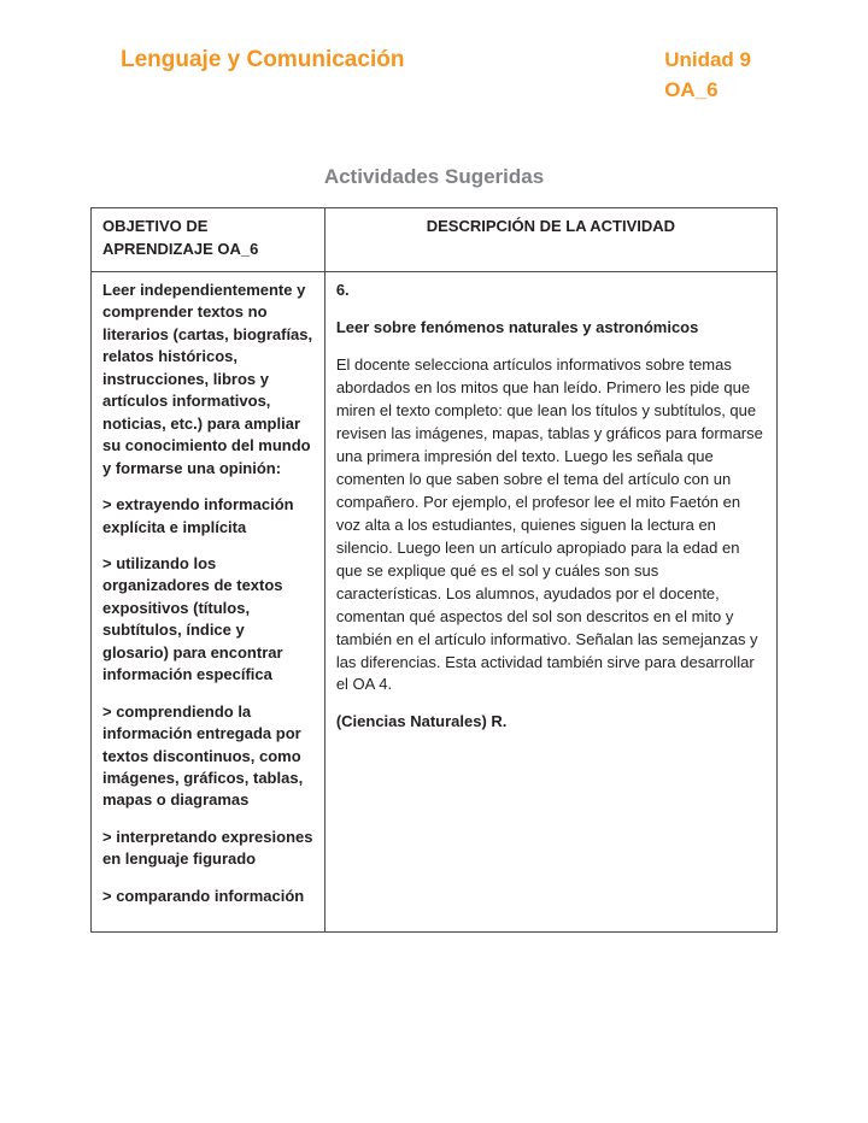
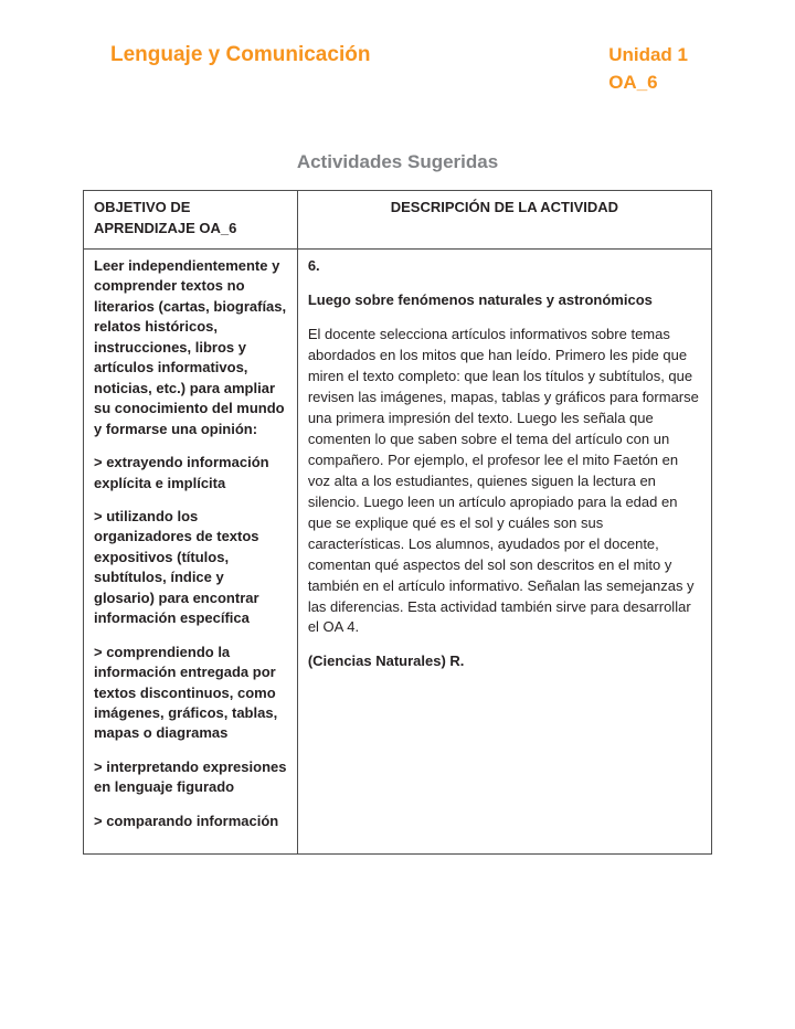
  Lenguaje y Comunicación
- Unidad 9
+ Unidad 1
  OA_6
  Actividades Sugeridas
  OBJETIVO DE APRENDIZAJE OA_6	DESCRIPCIÓN DE LA ACTIVIDAD
- Leer independientemente y comprender textos no literarios (cartas, biografías, relatos históricos, instrucciones, libros y artículos informativos, noticias, etc.) para ampliar su conocimiento del mundo y formarse una opinión: > extrayendo información explícita e implícita > utilizando los organizadores de textos expositivos (títulos, subtítulos, índice y glosario) para encontrar información específica > comprendiendo la información entregada por textos discontinuos, como imágenes, gráficos, tablas, mapas o diagramas > interpretando expresiones en lenguaje figurado > comparando información	6. Leer sobre fenómenos naturales y astronómicos El docente selecciona artículos informativos sobre temas abordados en los mitos que han leído. Primero les pide que miren el texto completo: que lean los títulos y subtítulos, que revisen las imágenes, mapas, tablas y gráficos para formarse una primera impresión del texto. Luego les señala que comenten lo que saben sobre el tema del artículo con un compañero. Por ejemplo, el profesor lee el mito Faetón en voz alta a los estudiantes, quienes siguen la lectura en silencio. Luego leen un artículo apropiado para la edad en que se explique qué es el sol y cuáles son sus características. Los alumnos, ayudados por el docente, comentan qué aspectos del sol son descritos en el mito y también en el artículo informativo. Señalan las semejanzas y las diferencias. Esta actividad también sirve para desarrollar el OA 4. (Ciencias Naturales) R.
+ Leer independientemente y comprender textos no literarios (cartas, biografías, relatos históricos, instrucciones, libros y artículos informativos, noticias, etc.) para ampliar su conocimiento del mundo y formarse una opinión: > extrayendo información explícita e implícita > utilizando los organizadores de textos expositivos (títulos, subtítulos, índice y glosario) para encontrar información específica > comprendiendo la información entregada por textos discontinuos, como imágenes, gráficos, tablas, mapas o diagramas > interpretando expresiones en lenguaje figurado > comparando información	6. Luego sobre fenómenos naturales y astronómicos El docente selecciona artículos informativos sobre temas abordados en los mitos que han leído. Primero les pide que miren el texto completo: que lean los títulos y subtítulos, que revisen las imágenes, mapas, tablas y gráficos para formarse una primera impresión del texto. Luego les señala que comenten lo que saben sobre el tema del artículo con un compañero. Por ejemplo, el profesor lee el mito Faetón en voz alta a los estudiantes, quienes siguen la lectura en silencio. Luego leen un artículo apropiado para la edad en que se explique qué es el sol y cuáles son sus características. Los alumnos, ayudados por el docente, comentan qué aspectos del sol son descritos en el mito y también en el artículo informativo. Señalan las semejanzas y las diferencias. Esta actividad también sirve para desarrollar el OA 4. (Ciencias Naturales) R.
